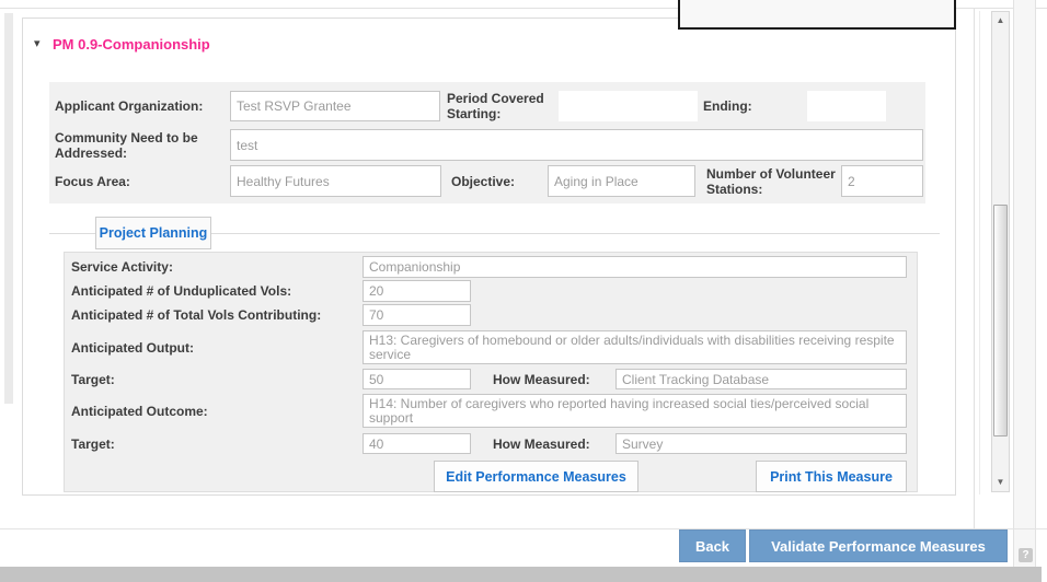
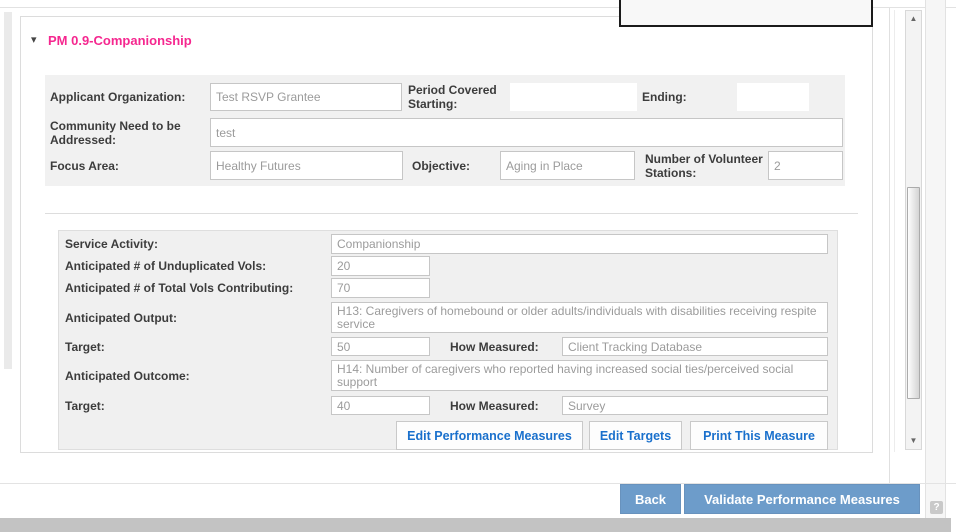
  ▾
  PM 0.9-Companionship
  Applicant Organization:
  Test RSVP Grantee
  Period Covered Starting:
  Ending:
  Community Need to be Addressed:
  test
  Focus Area:
  Healthy Futures
  Objective:
  Aging in Place
  Number of Volunteer Stations:
  2
- Project Planning
  Service Activity:
  Companionship
  Anticipated # of Unduplicated Vols:
  20
  Anticipated # of Total Vols Contributing:
  70
  Anticipated Output:
  H13: Caregivers of homebound or older adults/individuals with disabilities receiving respite service
  Target:
  50
  How Measured:
  Client Tracking Database
  Anticipated Outcome:
  H14: Number of caregivers who reported having increased social ties/perceived social support
  Target:
  40
  How Measured:
  Survey
  Edit Performance Measures
+ Edit Targets
  Print This Measure
  ▲
  ▼
  Back
  Validate Performance Measures
  ?
